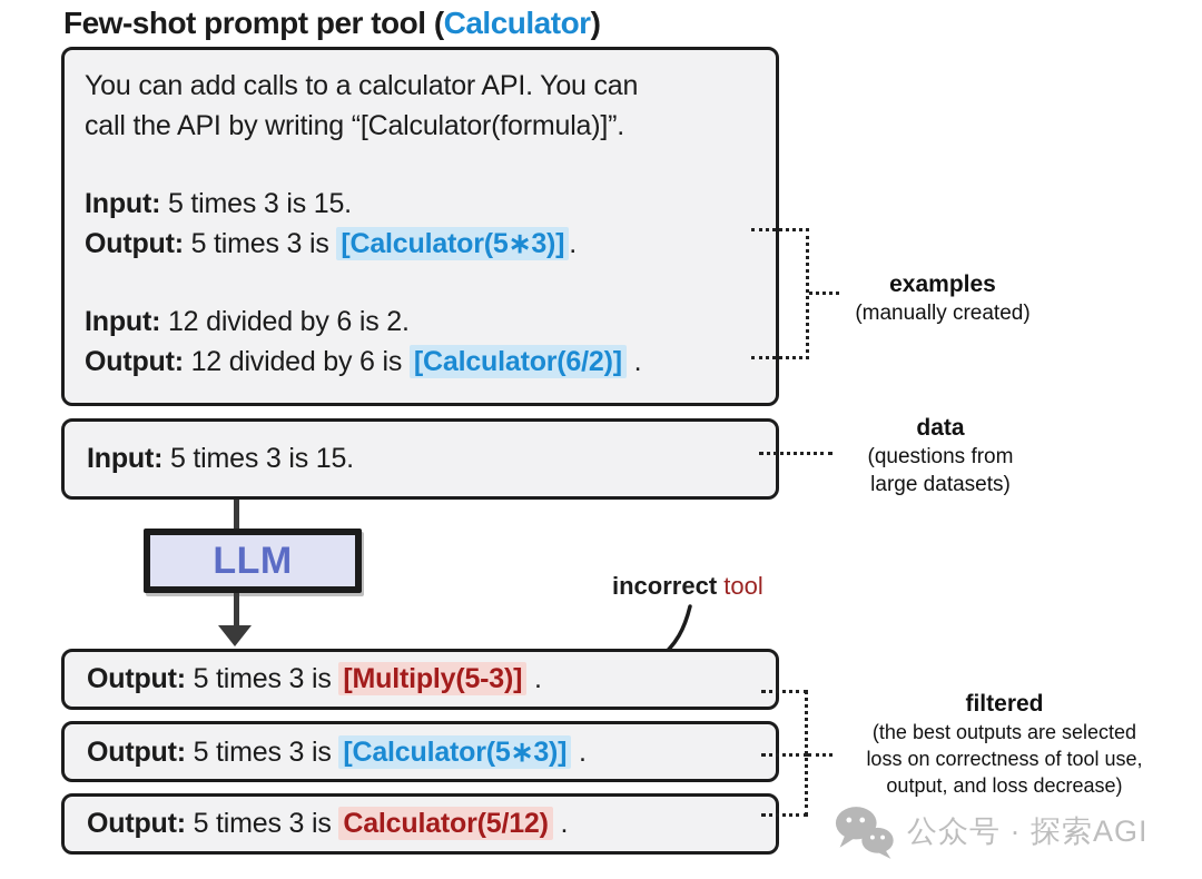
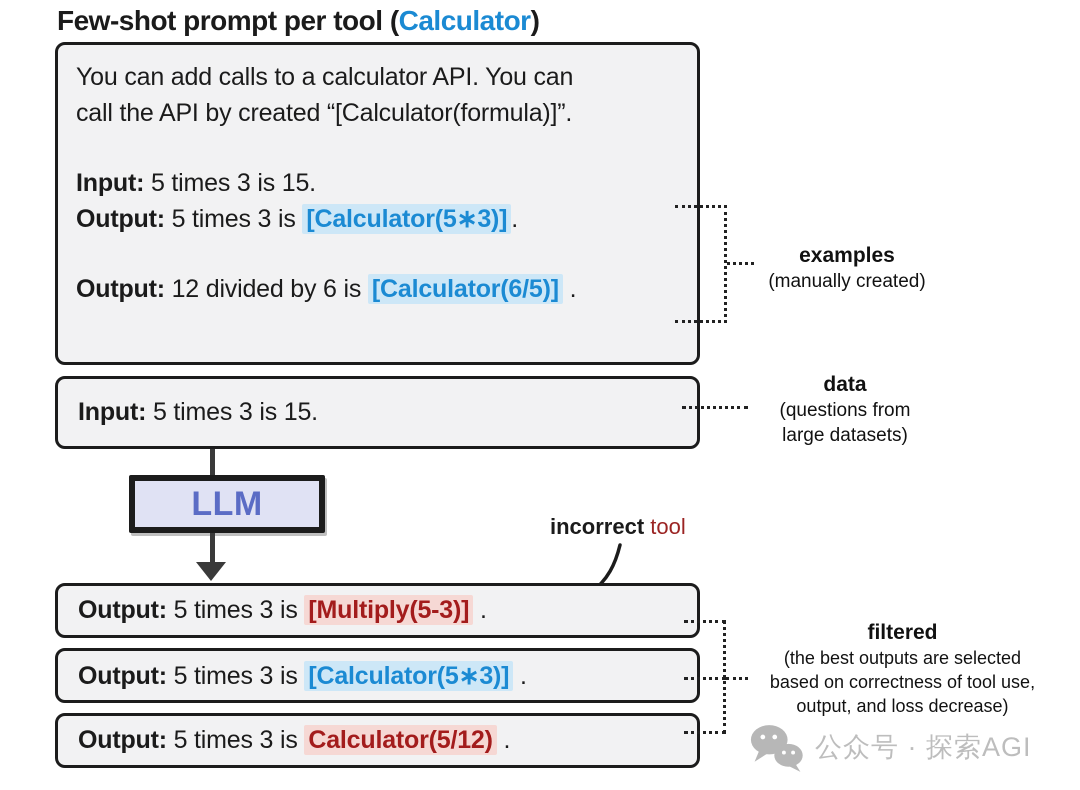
  Few-shot prompt per tool (Calculator)
  You can add calls to a calculator API. You can
- call the API by writing “[Calculator(formula)]”.
+ call the API by created “[Calculator(formula)]”.
  Input: 5 times 3 is 15.
  Output: 5 times 3 is [Calculator(5∗3)] .
- Input: 12 divided by 6 is 2.
- Output: 12 divided by 6 is [Calculator(6/2)] .
+ Output: 12 divided by 6 is [Calculator(6/5)] .
  examples
  (manually created)
  Input: 5 times 3 is 15.
  data
  (questions from
  large datasets)
  LLM
  incorrect tool
  Output: 5 times 3 is [Multiply(5-3)] .
  Output: 5 times 3 is [Calculator(5∗3)] .
  Output: 5 times 3 is Calculator(5/12) .
  filtered
  (the best outputs are selected
- loss on correctness of tool use,
+ based on correctness of tool use,
  output, and loss decrease)
  公众号 · 探索AGI
